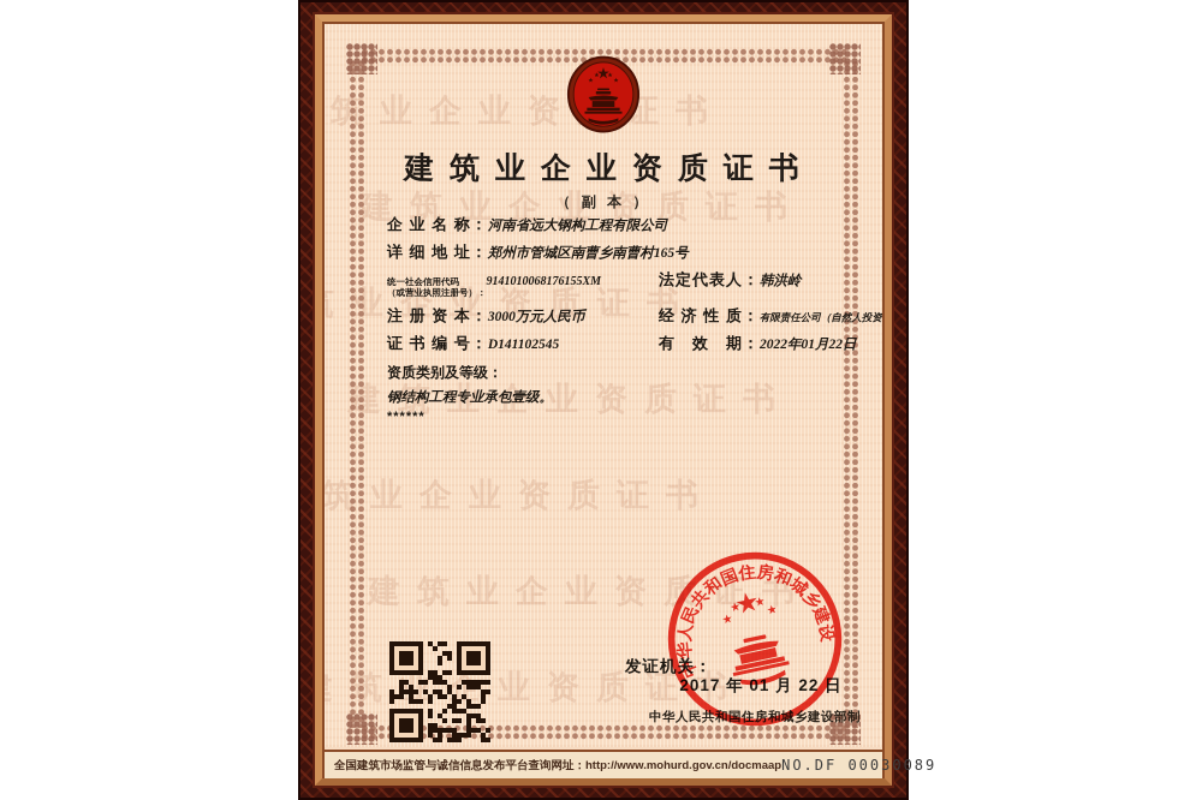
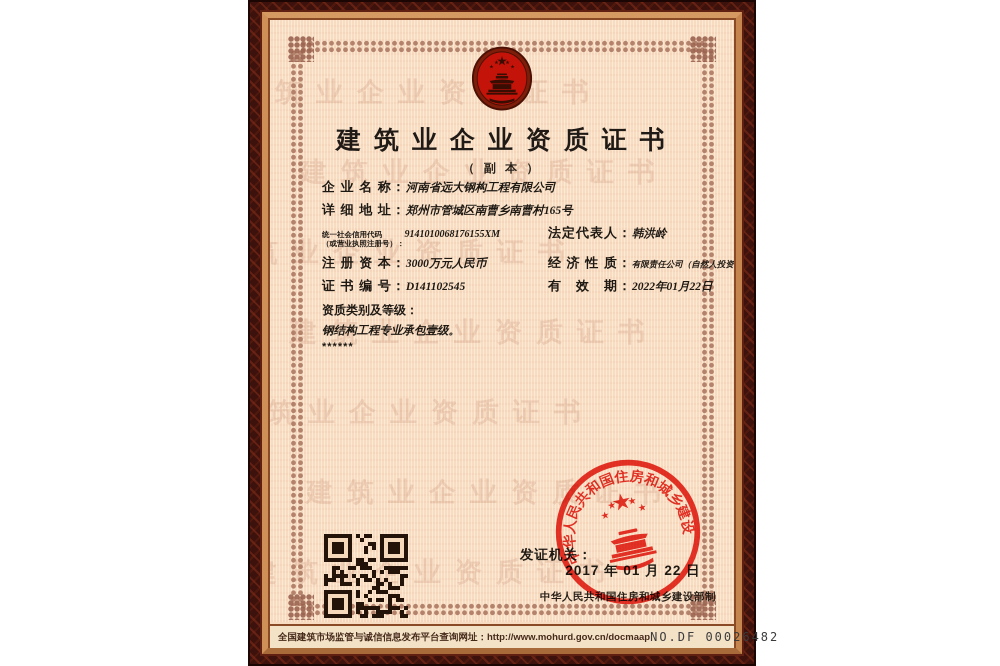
  筑业企业资证书
  建筑业企业资质证书
  筑业企业资质证书
  建筑业企业资质证书
  筑业企业资质证书
  建筑业企业资证书
  建筑业业资质证书
  建 筑 业 企 业 资 质 证 书
  （ 副 本 ）
  企 业 名 称：
  河南省远大钢构工程有限公司
  详 细 地 址：
  郑州市管城区南曹乡南曹村165号
  统一社会信用代码
  （或营业执照注册号）：
  9141010068176155XM
  法定代表人：
  韩洪岭
  注 册 资 本：
  3000万元人民币
  经 济 性 质：
  有限责任公司（自然人投资
  证 书 编 号：
  D141102545
  有 效 期：
  2022年01月22日
  资质类别及等级：
  钢结构工程专业承包壹级。
  ******
  发证机关：
  017 年 01 月 22 日
  中华人民共住房乡建设部制
  全国建筑市场监管与诚信信息发布平台查询网址：http://www.mohurd.gov.cn/docmaap
- NO.DF 00030089
+ NO.DF 00026482
